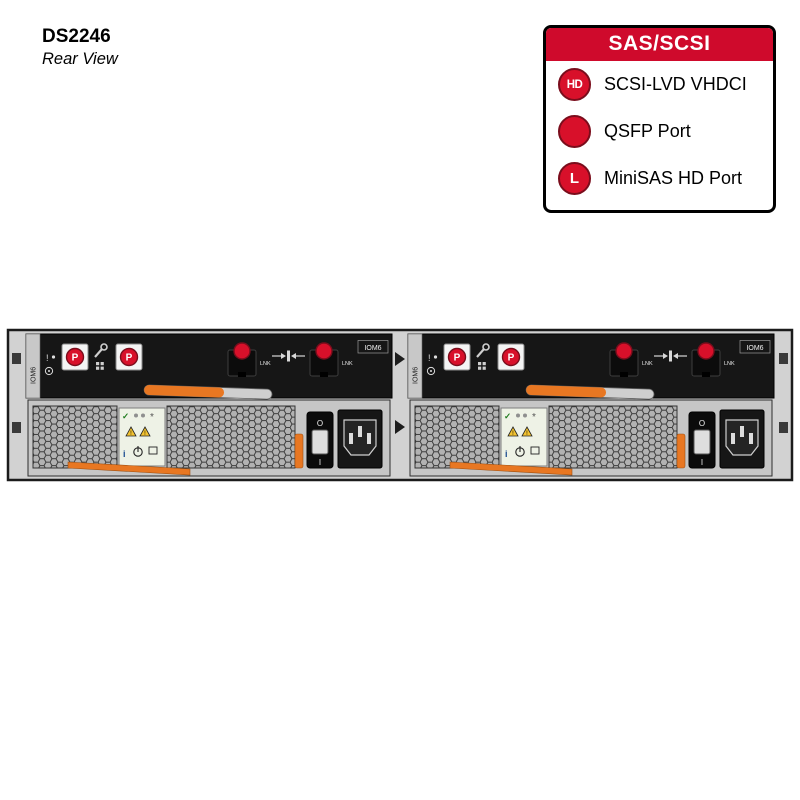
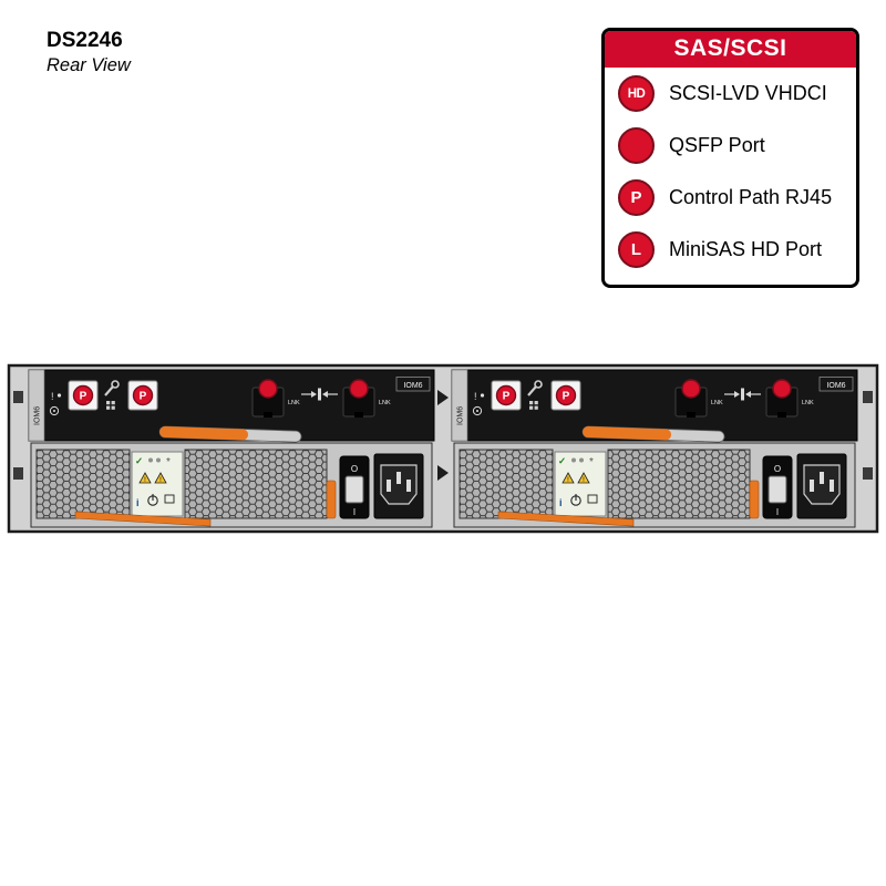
  DS2246
  Rear View
  SAS/SCSI
  HD
  SCSI-LVD VHDCI
  QSFP Port
+ P
+ Control Path RJ45
  L
  MiniSAS HD Port
